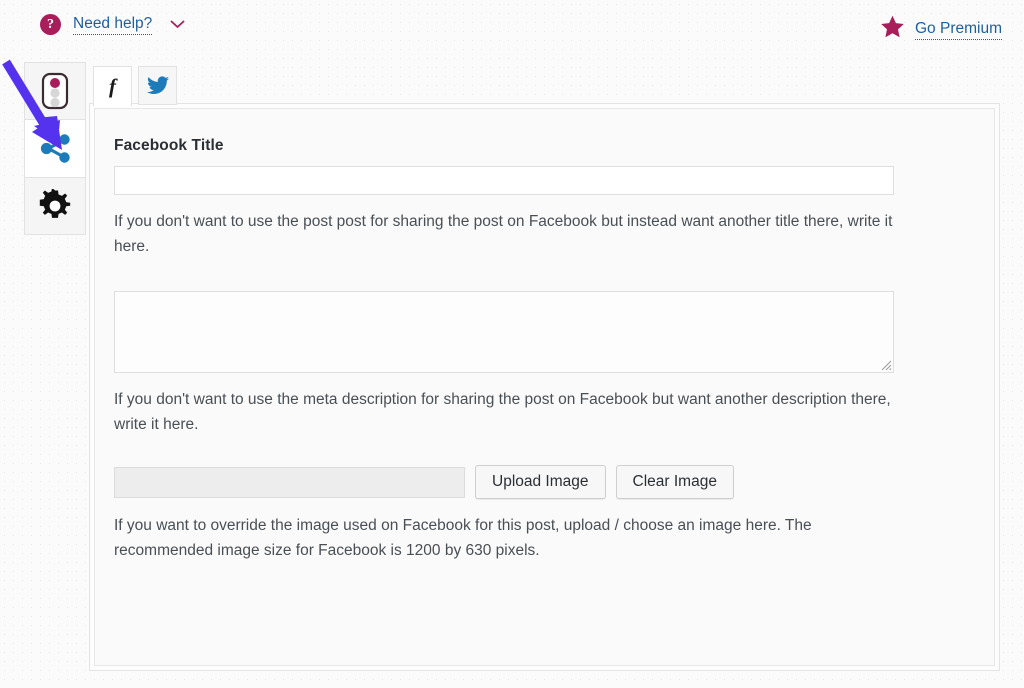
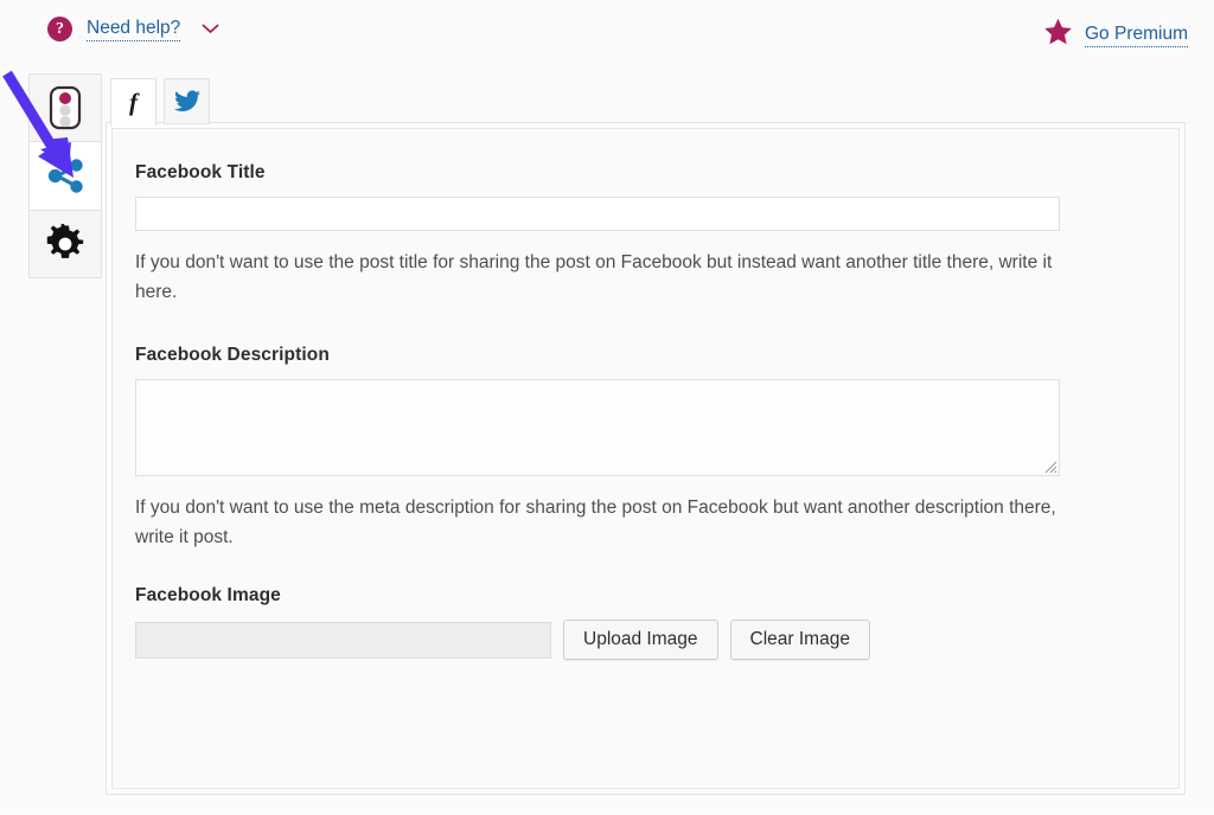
  ?
  Need help?
  Go Premium
  f
  Facebook Title
- If you don't want to use the post post for sharing the post on Facebook but instead want another title there, write it here.
+ If you don't want to use the post title for sharing the post on Facebook but instead want another title there, write it here.
+ Facebook Description
- If you don't want to use the meta description for sharing the post on Facebook but want another description there, write it here.
+ If you don't want to use the meta description for sharing the post on Facebook but want another description there, write it post.
+ Facebook Image
  Upload Image
  Clear Image
- If you want to override the image used on Facebook for this post, upload / choose an image here. The recommended image size for Facebook is 1200 by 630 pixels.
